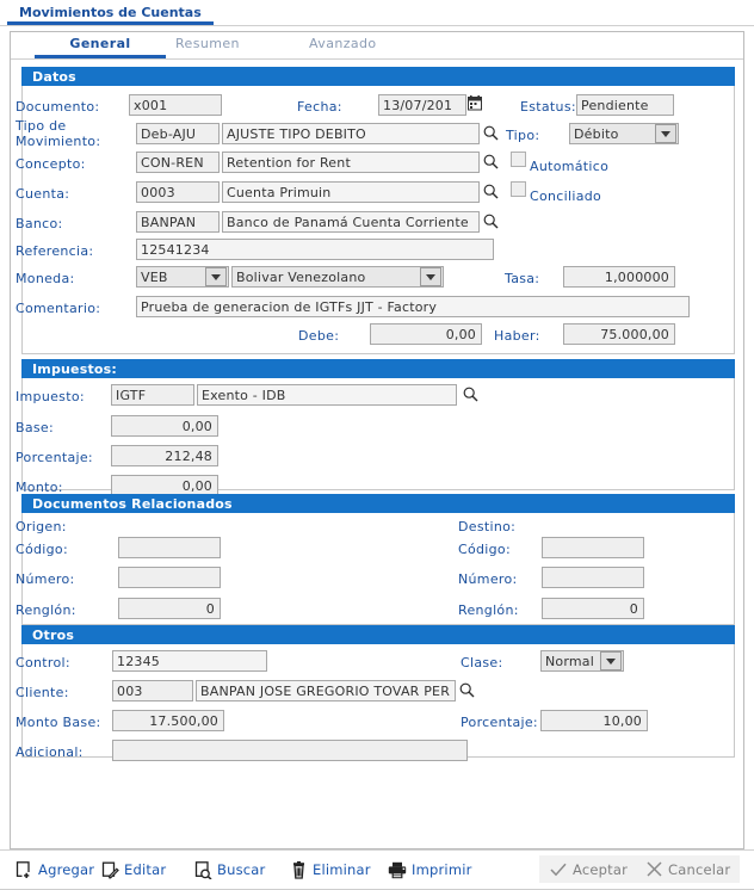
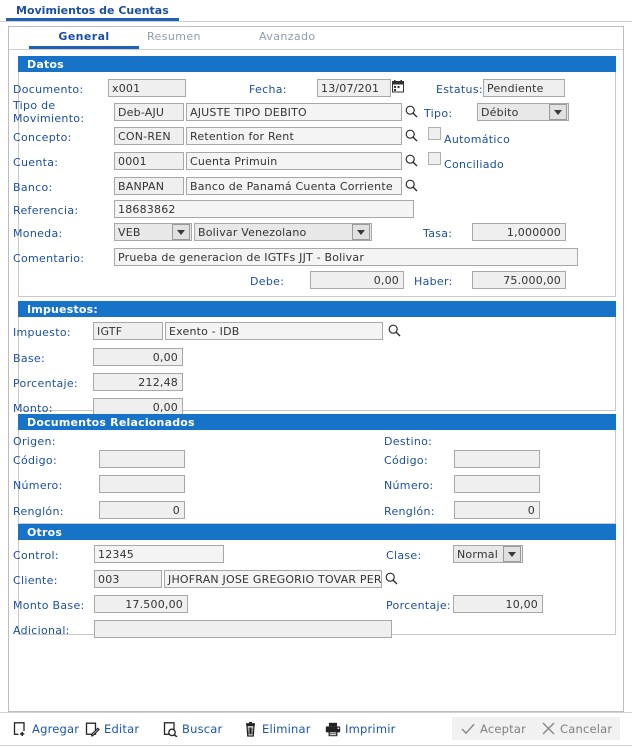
  Movimientos de Cuentas
  General
  Resumen
  Avanzado
  Datos
  Documento:
  x001
  Fecha:
  13/07/201
  Estatus:
  Pendiente
  Tipo de
  Movimiento:
  Deb-AJU
  AJUSTE TIPO DEBITO
  Tipo:
  Débito
  Concepto:
  CON-REN
  Retention for Rent
  Automático
  Cuenta:
- 0003
+ 0001
  Cuenta Primuin
  Conciliado
  Banco:
  BANPAN
  Banco de Panamá Cuenta Corriente
  Referencia:
- 12541234
+ 18683862
  Moneda:
  VEB
  Bolivar Venezolano
  Tasa:
  1,000000
  Comentario:
- Prueba de generacion de IGTFs JJT - Factory
+ Prueba de generacion de IGTFs JJT - Bolivar
  Debe:
  0,00
  Haber:
  75.000,00
  Impuestos:
  Impuesto:
  IGTF
  Exento - IDB
  Base:
  0,00
  Porcentaje:
  212,48
  Monto:
  0,00
  Documentos Relacionados
  Origen:
  Destino:
  Código:
  Código:
  Número:
  Número:
  Renglón:
  0
  Renglón:
  0
  Otros
  Control:
  12345
  Clase:
  Normal
  Cliente:
  003
- BANPAN JOSE GREGORIO TOVAR PER
+ JHOFRAN JOSE GREGORIO TOVAR PER
  Monto Base:
  17.500,00
  Porcentaje:
  10,00
  Adicional:
  Agregar
  Editar
  Buscar
  Eliminar
  Imprimir
  Aceptar
  Cancelar
